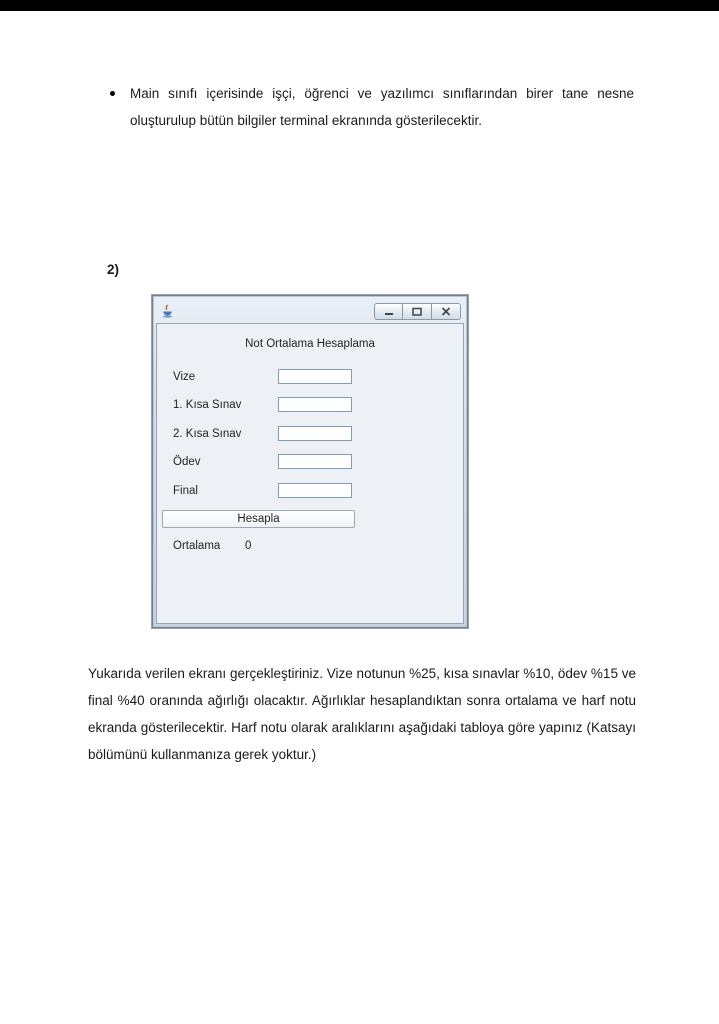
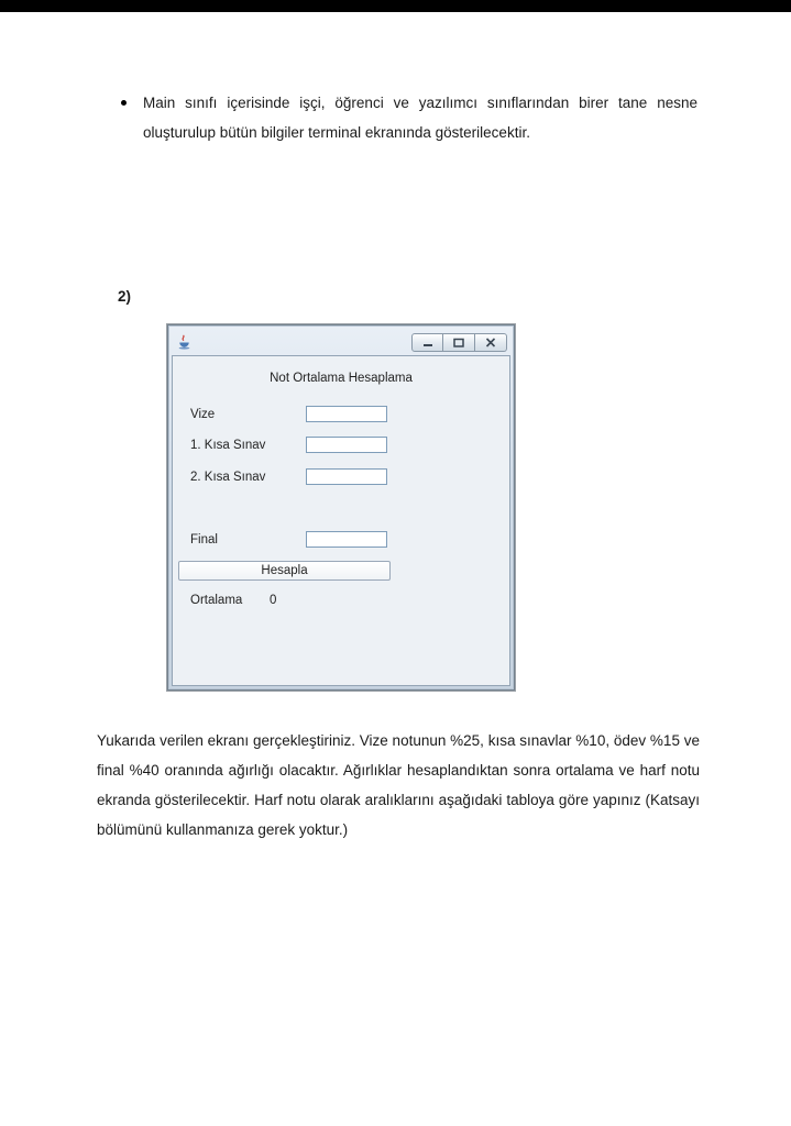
  Main sınıfı içerisinde işçi, öğrenci ve yazılımcı sınıflarından birer tane nesne oluşturulup bütün bilgiler terminal ekranında gösterilecektir.
  2)
  Not Ortalama Hesaplama
  Vize
  1. Kısa Sınav
  2. Kısa Sınav
- Ödev
  Final
  Hesapla
  Ortalama
  0
  Yukarıda verilen ekranı gerçekleştiriniz. Vize notunun %25, kısa sınavlar %10, ödev %15 ve final %40 oranında ağırlığı olacaktır. Ağırlıklar hesaplandıktan sonra ortalama ve harf notu ekranda gösterilecektir. Harf notu olarak aralıklarını aşağıdaki tabloya göre yapınız (Katsayı bölümünü kullanmanıza gerek yoktur.)
